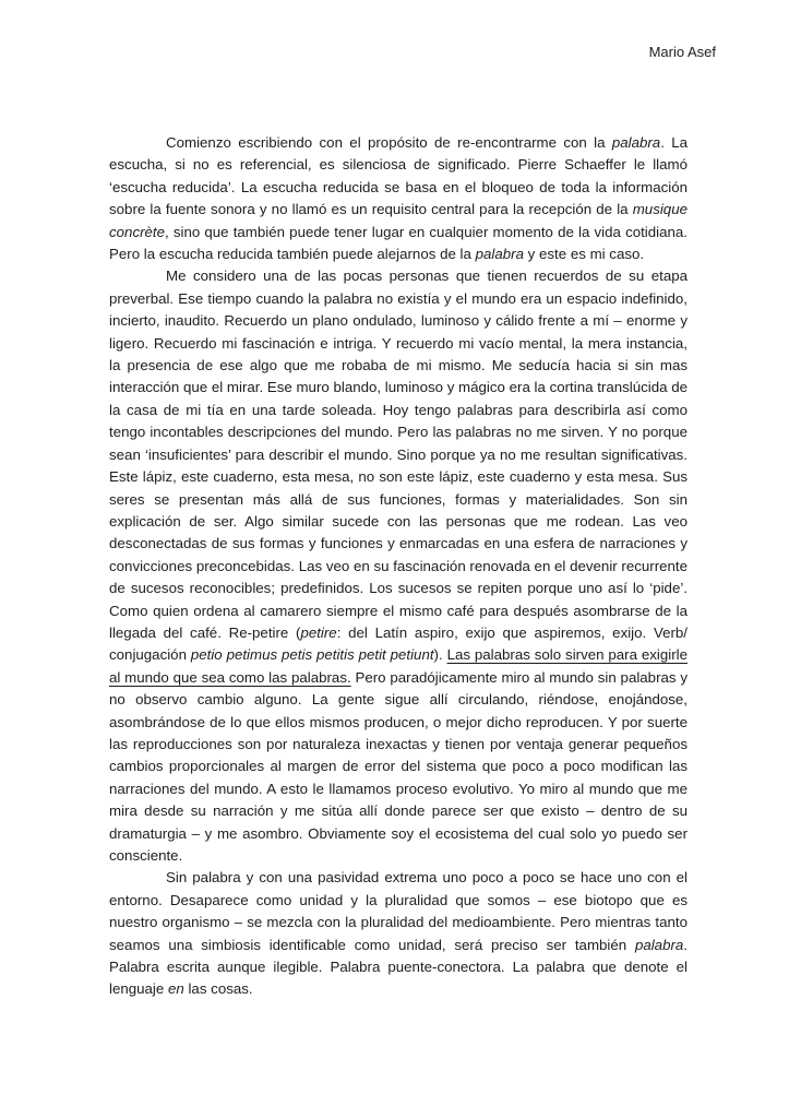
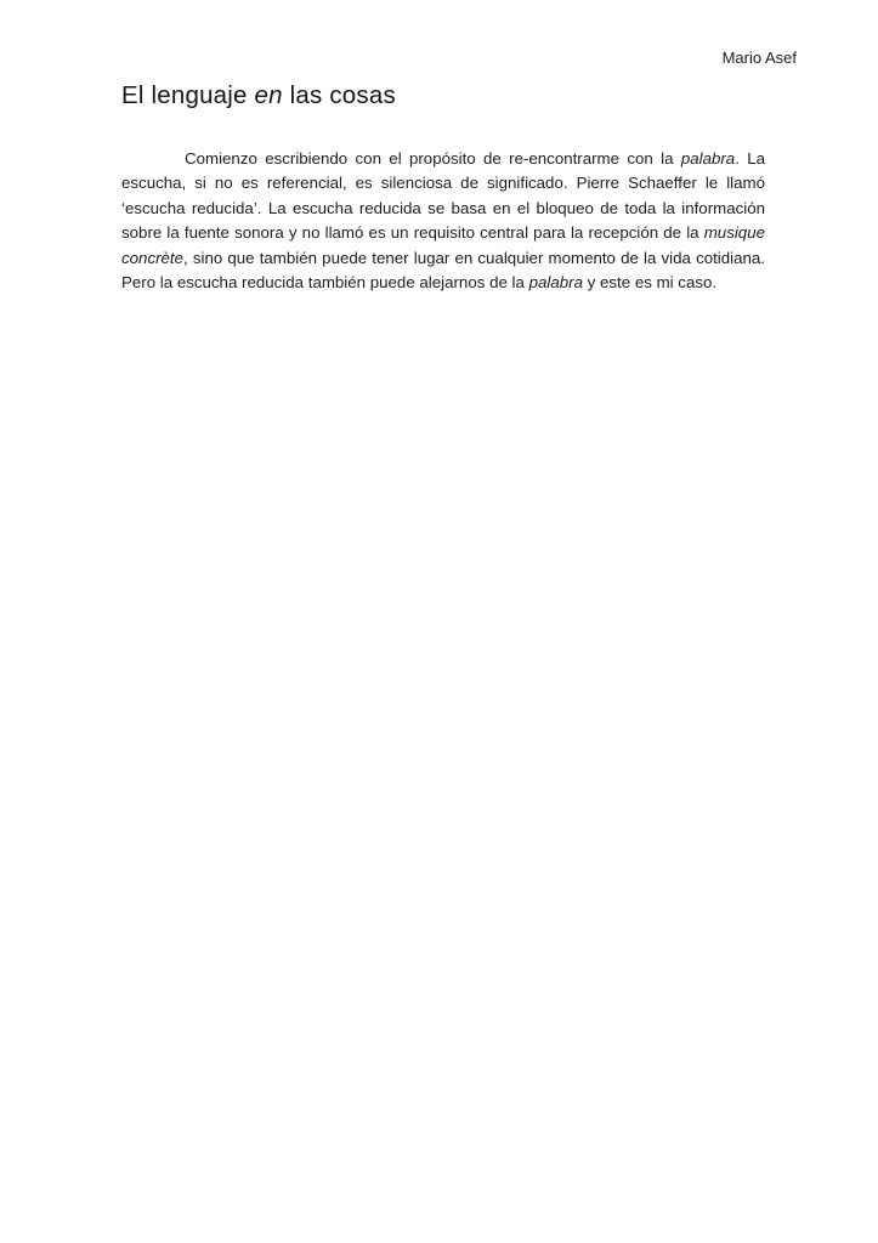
  Mario Asef
+ El lenguaje en las cosas
  Comienzo escribiendo con el propósito de re-encontrarme con la palabra. La escucha, si no es referencial, es silenciosa de significado. Pierre Schaeffer le llamó ‘escucha reducida’. La escucha reducida se basa en el bloqueo de toda la información sobre la fuente sonora y no llamó es un requisito central para la recepción de la musique concrète, sino que también puede tener lugar en cualquier momento de la vida cotidiana. Pero la escucha reducida también puede alejarnos de la palabra y este es mi caso.
- Me considero una de las pocas personas que tienen recuerdos de su etapa preverbal. Ese tiempo cuando la palabra no existía y el mundo era un espacio indefinido, incierto, inaudito. Recuerdo un plano ondulado, luminoso y cálido frente a mí – enorme y ligero. Recuerdo mi fascinación e intriga. Y recuerdo mi vacío mental, la mera instancia, la presencia de ese algo que me robaba de mi mismo. Me seducía hacia si sin mas interacción que el mirar. Ese muro blando, luminoso y mágico era la cortina translúcida de la casa de mi tía en una tarde soleada. Hoy tengo palabras para describirla así como tengo incontables descripciones del mundo. Pero las palabras no me sirven. Y no porque sean ‘insuficientes’ para describir el mundo. Sino porque ya no me resultan significativas. Este lápiz, este cuaderno, esta mesa, no son este lápiz, este cuaderno y esta mesa. Sus seres se presentan más allá de sus funciones, formas y materialidades. Son sin explicación de ser. Algo similar sucede con las personas que me rodean. Las veo desconectadas de sus formas y funciones y enmarcadas en una esfera de narraciones y convicciones preconcebidas. Las veo en su fascinación renovada en el devenir recurrente de sucesos reconocibles; predefinidos. Los sucesos se repiten porque uno así lo ‘pide’. Como quien ordena al camarero siempre el mismo café para después asombrarse de la llegada del café. Re-petire (petire: del Latín aspiro, exijo que aspiremos, exijo. Verb/ conjugación petio petimus petis petitis petit petiunt). Las palabras solo sirven para exigirle al mundo que sea como las palabras. Pero paradójicamente miro al mundo sin palabras y no observo cambio alguno. La gente sigue allí circulando, riéndose, enojándose, asombrándose de lo que ellos mismos producen, o mejor dicho reproducen. Y por suerte las reproducciones son por naturaleza inexactas y tienen por ventaja generar pequeños cambios proporcionales al margen de error del sistema que poco a poco modifican las narraciones del mundo. A esto le llamamos proceso evolutivo. Yo miro al mundo que me mira desde su narración y me sitúa allí donde parece ser que existo – dentro de su dramaturgia – y me asombro. Obviamente soy el ecosistema del cual solo yo puedo ser consciente.
- Sin palabra y con una pasividad extrema uno poco a poco se hace uno con el entorno. Desaparece como unidad y la pluralidad que somos – ese biotopo que es nuestro organismo – se mezcla con la pluralidad del medioambiente. Pero mientras tanto seamos una simbiosis identificable como unidad, será preciso ser también palabra. Palabra escrita aunque ilegible. Palabra puente-conectora. La palabra que denote el lenguaje en las cosas.
